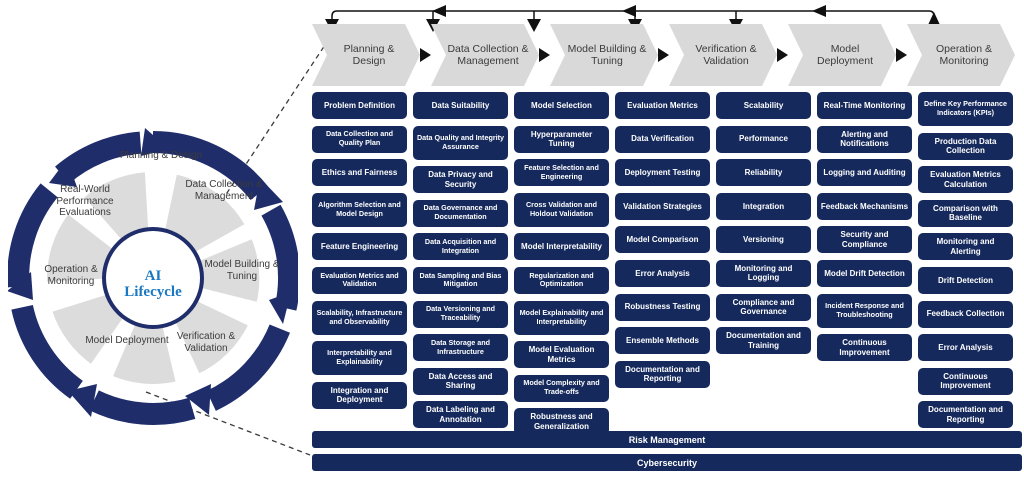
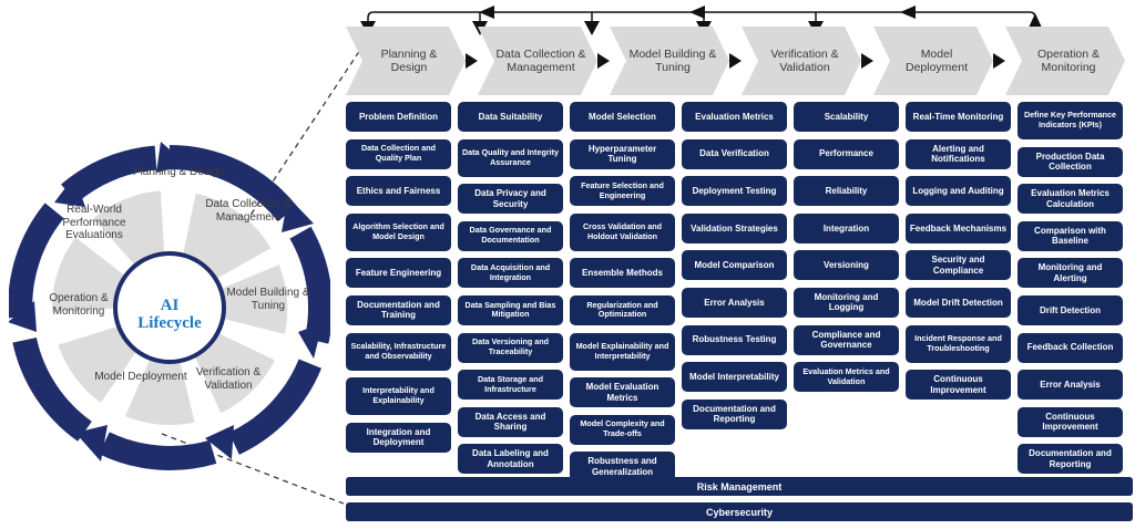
  AI
  Lifecycle
  Planning & Design
  Data Collection & Management
  Model Building & Tuning
  Verification & Validation
  Model Deployment
  Operation & Monitoring
  Real-World Performance Evaluations
  Planning & Design
  Data Collection & Management
  Model Building & Tuning
  Verification & Validation
  Model Deployment
  Operation & Monitoring
  Problem Definition
  Data Collection and Quality Plan
  Ethics and Fairness
  Algorithm Selection and Model Design
  Feature Engineering
- Evaluation Metrics and Validation
+ Documentation and Training
  Scalability, Infrastructure and Observability
  Interpretability and Explainability
  Integration and Deployment
  Data Suitability
  Data Quality and Integrity Assurance
  Data Privacy and Security
  Data Governance and Documentation
  Data Acquisition and Integration
  Data Sampling and Bias Mitigation
  Data Versioning and Traceability
  Data Storage and Infrastructure
  Data Access and Sharing
  Data Labeling and Annotation
  Model Selection
  Hyperparameter Tuning
  Feature Selection and Engineering
  Cross Validation and Holdout Validation
- Model Interpretability
+ Ensemble Methods
  Regularization and Optimization
  Model Explainability and Interpretability
  Model Evaluation Metrics
  Model Complexity and Trade-offs
  Robustness and Generalization
  Evaluation Metrics
  Data Verification
  Deployment Testing
  Validation Strategies
  Model Comparison
  Error Analysis
  Robustness Testing
- Ensemble Methods
+ Model Interpretability
  Documentation and Reporting
  Scalability
  Performance
  Reliability
  Integration
  Versioning
  Monitoring and Logging
  Compliance and Governance
- Documentation and Training
+ Evaluation Metrics and Validation
  Real-Time Monitoring
  Alerting and Notifications
  Logging and Auditing
  Feedback Mechanisms
  Security and Compliance
  Model Drift Detection
  Incident Response and Troubleshooting
  Continuous Improvement
  Define Key Performance Indicators (KPIs)
  Production Data Collection
  Evaluation Metrics Calculation
  Comparison with Baseline
  Monitoring and Alerting
  Drift Detection
  Feedback Collection
  Error Analysis
  Continuous Improvement
  Documentation and Reporting
  Risk Management
  Cybersecurity
